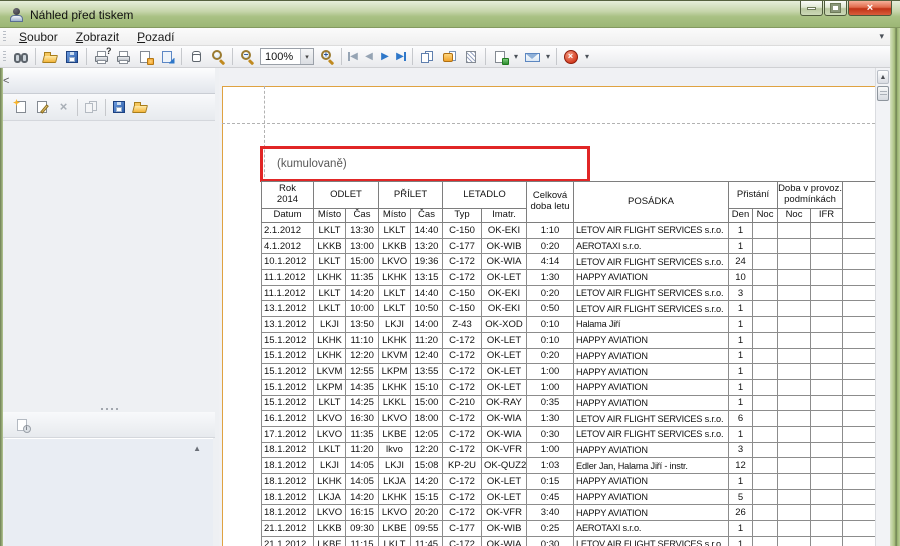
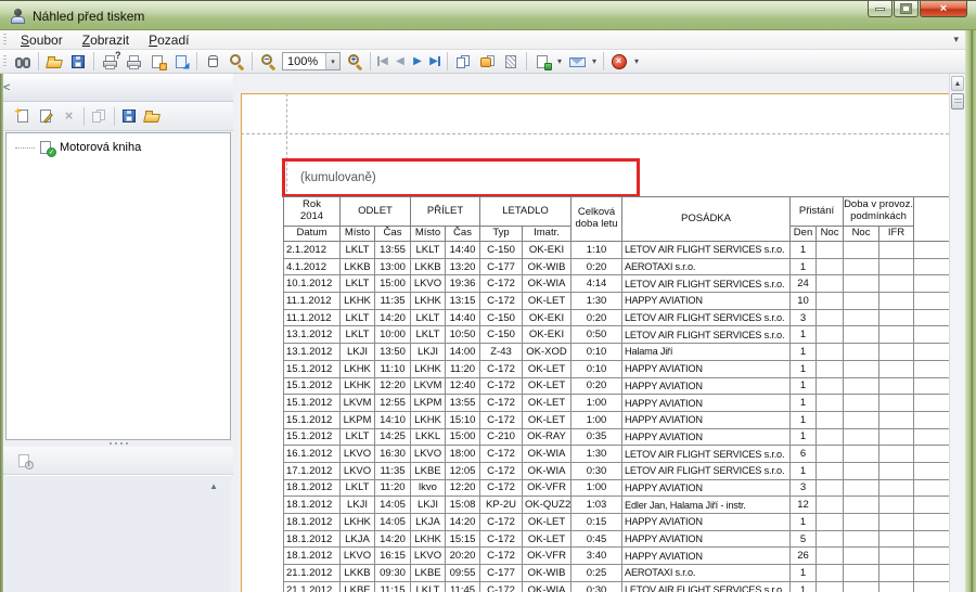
  Náhled před tiskem
  ×
  Soubor
  Zobrazit
  Pozadí
  ▾
  ?
  −
  100%
  +
  ◀
  ◀
  ▶
  ▶
  ▾
  ▾
  ×
  ▾
  <
  ×
+ Motorová kniha
  ▲
  (kumulovaně)
  Rok2014	ODLET	PŘÍLET	LETADLO	Celkovádoba letu	POSÁDKA	Přistání	Doba v provoz.podmínkách
  Datum	Místo	Čas	Místo	Čas	Typ	Imatr.	Den	Noc	Noc	IFR
- 2.1.2012	LKLT	13:30	LKLT	14:40	C-150	OK-EKI	1:10	LETOV AIR FLIGHT SERVICES s.r.o.	1
+ 2.1.2012	LKLT	13:55	LKLT	14:40	C-150	OK-EKI	1:10	LETOV AIR FLIGHT SERVICES s.r.o.	1
  4.1.2012	LKKB	13:00	LKKB	13:20	C-177	OK-WIB	0:20	AEROTAXI s.r.o.	1
  10.1.2012	LKLT	15:00	LKVO	19:36	C-172	OK-WIA	4:14	LETOV AIR FLIGHT SERVICES s.r.o.	24
  11.1.2012	LKHK	11:35	LKHK	13:15	C-172	OK-LET	1:30	HAPPY AVIATION	10
  11.1.2012	LKLT	14:20	LKLT	14:40	C-150	OK-EKI	0:20	LETOV AIR FLIGHT SERVICES s.r.o.	3
  13.1.2012	LKLT	10:00	LKLT	10:50	C-150	OK-EKI	0:50	LETOV AIR FLIGHT SERVICES s.r.o.	1
  13.1.2012	LKJI	13:50	LKJI	14:00	Z-43	OK-XOD	0:10	Halama Jiří	1
  15.1.2012	LKHK	11:10	LKHK	11:20	C-172	OK-LET	0:10	HAPPY AVIATION	1
  15.1.2012	LKHK	12:20	LKVM	12:40	C-172	OK-LET	0:20	HAPPY AVIATION	1
  15.1.2012	LKVM	12:55	LKPM	13:55	C-172	OK-LET	1:00	HAPPY AVIATION	1
- 15.1.2012	LKPM	14:35	LKHK	15:10	C-172	OK-LET	1:00	HAPPY AVIATION	1
+ 15.1.2012	LKPM	14:10	LKHK	15:10	C-172	OK-LET	1:00	HAPPY AVIATION	1
  15.1.2012	LKLT	14:25	LKKL	15:00	C-210	OK-RAY	0:35	HAPPY AVIATION	1
  16.1.2012	LKVO	16:30	LKVO	18:00	C-172	OK-WIA	1:30	LETOV AIR FLIGHT SERVICES s.r.o.	6
  17.1.2012	LKVO	11:35	LKBE	12:05	C-172	OK-WIA	0:30	LETOV AIR FLIGHT SERVICES s.r.o.	1
  18.1.2012	LKLT	11:20	lkvo	12:20	C-172	OK-VFR	1:00	HAPPY AVIATION	3
  18.1.2012	LKJI	14:05	LKJI	15:08	KP-2U	OK-QUZ2	1:03	Edler Jan, Halama Jiří - instr.	12
  18.1.2012	LKHK	14:05	LKJA	14:20	C-172	OK-LET	0:15	HAPPY AVIATION	1
  18.1.2012	LKJA	14:20	LKHK	15:15	C-172	OK-LET	0:45	HAPPY AVIATION	5
  18.1.2012	LKVO	16:15	LKVO	20:20	C-172	OK-VFR	3:40	HAPPY AVIATION	26
  21.1.2012	LKKB	09:30	LKBE	09:55	C-177	OK-WIB	0:25	AEROTAXI s.r.o.	1
  21.1.2012	LKBE	11:15	LKLT	11:45	C-172	OK-WIA	0:30	LETOV AIR FLIGHT SERVICES s.r.o.	1
